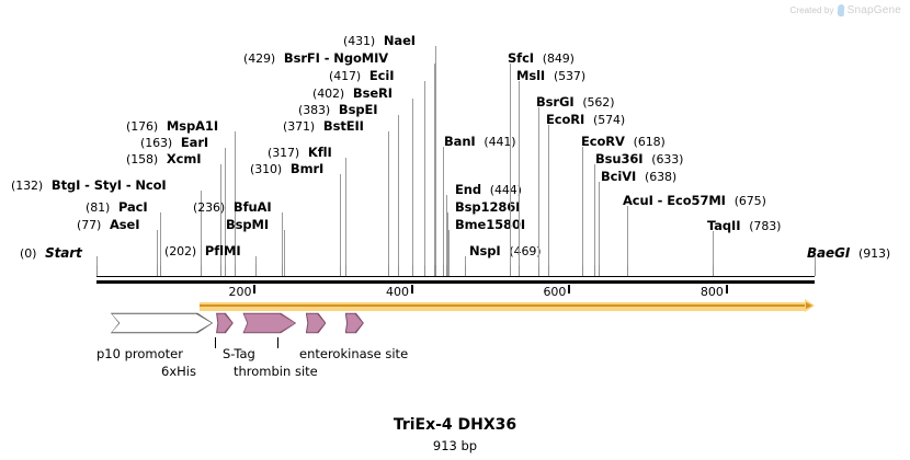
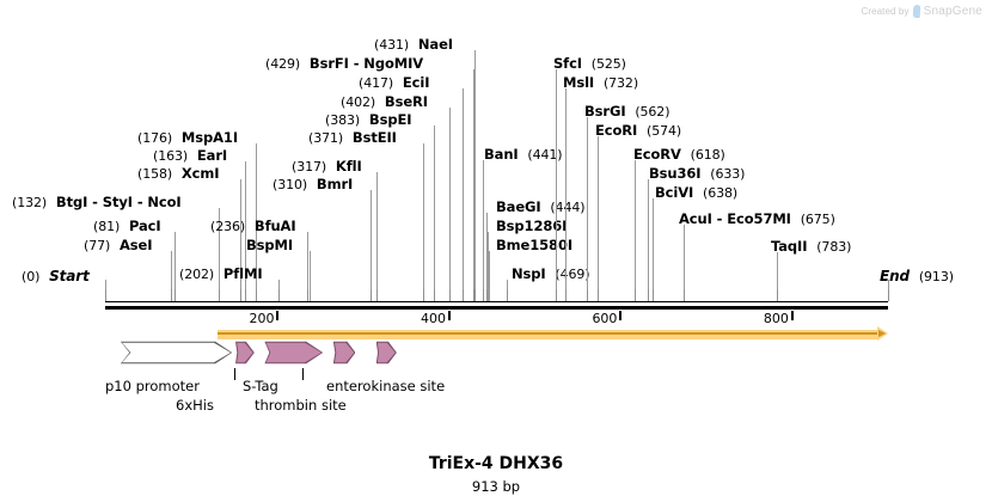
  Created by
  SnapGene
  (0) Start
  (77) AseI
  (81) PacI
  (132) BtgI - StyI - NcoI
  (158) XcmI
  (163) EarI
  (176) MspA1I
  (202) PflMI
  (236) BfuAI
  BspMI
  (310) BmrI
  (317) KflI
  (371) BstEII
  (383) BspEI
  (402) BseRI
  (417) EciI
  (429) BsrFI - NgoMIV
  (431) NaeI
  BanI (441)
- End (444)
+ BaeGI (444)
  Bsp1286I
  Bme1580I
  NspI (469)
- SfcI (849)
+ SfcI (525)
- MslI (537)
+ MslI (732)
  BsrGI (562)
  EcoRI (574)
  EcoRV (618)
  Bsu36I (633)
  BciVI (638)
  AcuI - Eco57MI (675)
  TaqII (783)
- BaeGI (913)
+ End (913)
  200
  400
  600
  800
  p10 promoter
  6xHis
  S-Tag
  thrombin site
  enterokinase site
  TriEx-4 DHX36
  913 bp
